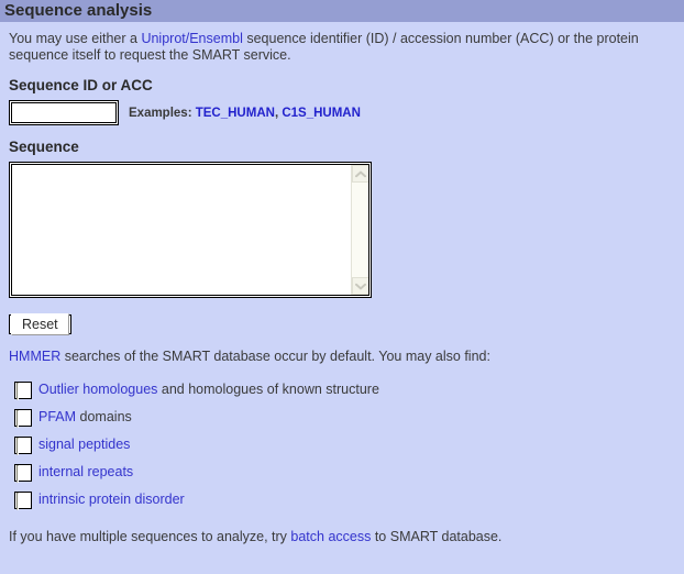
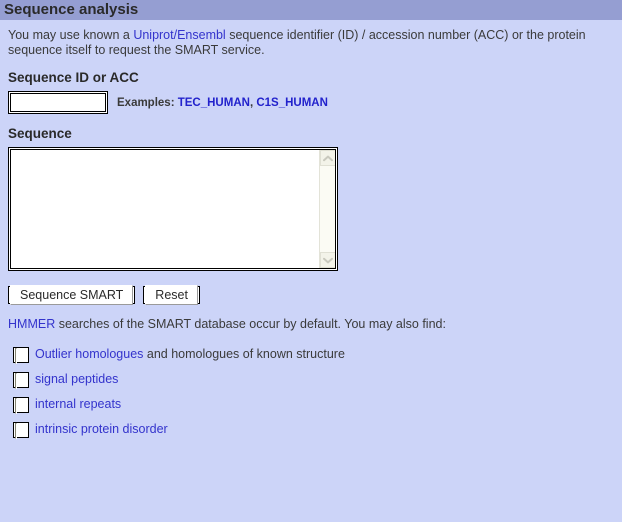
  Sequence analysis
- You may use either a Uniprot/Ensembl sequence identifier (ID) / accession number (ACC) or the protein sequence itself to request the SMART service.
+ You may use known a Uniprot/Ensembl sequence identifier (ID) / accession number (ACC) or the protein sequence itself to request the SMART service.
  Sequence ID or ACC
  Examples: TEC_HUMAN, C1S_HUMAN
  Sequence
+ Sequence SMART
  Reset
  HMMER searches of the SMART database occur by default. You may also find:
  Outlier homologues and homologues of known structure
- PFAM domains
  signal peptides
  internal repeats
  intrinsic protein disorder
- If you have multiple sequences to analyze, try batch access to SMART database.
